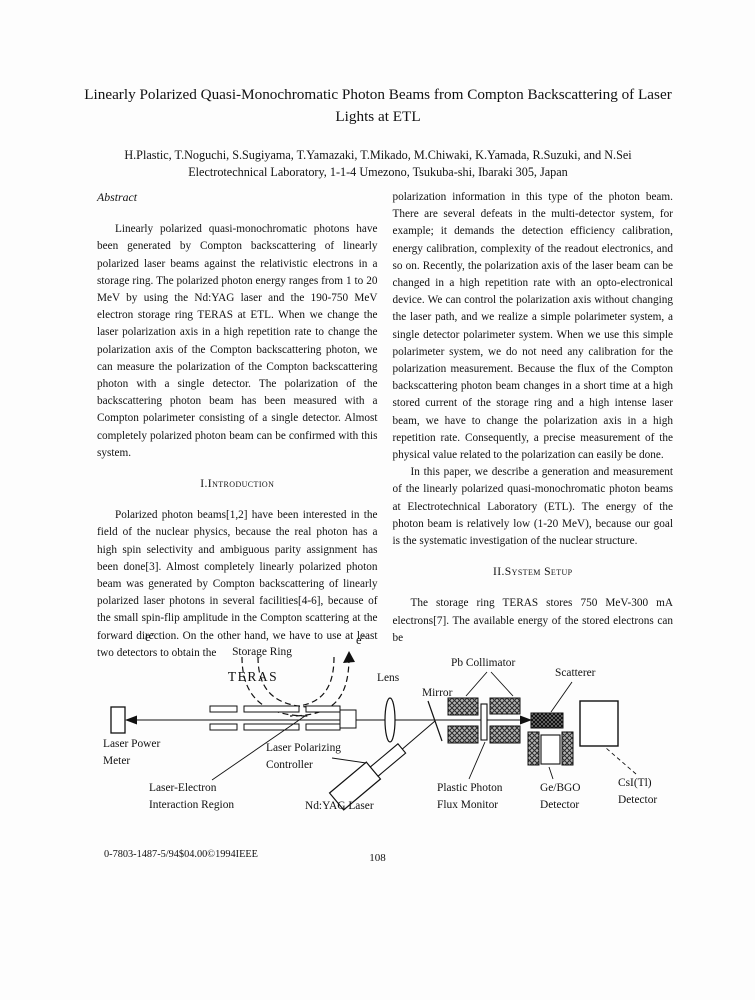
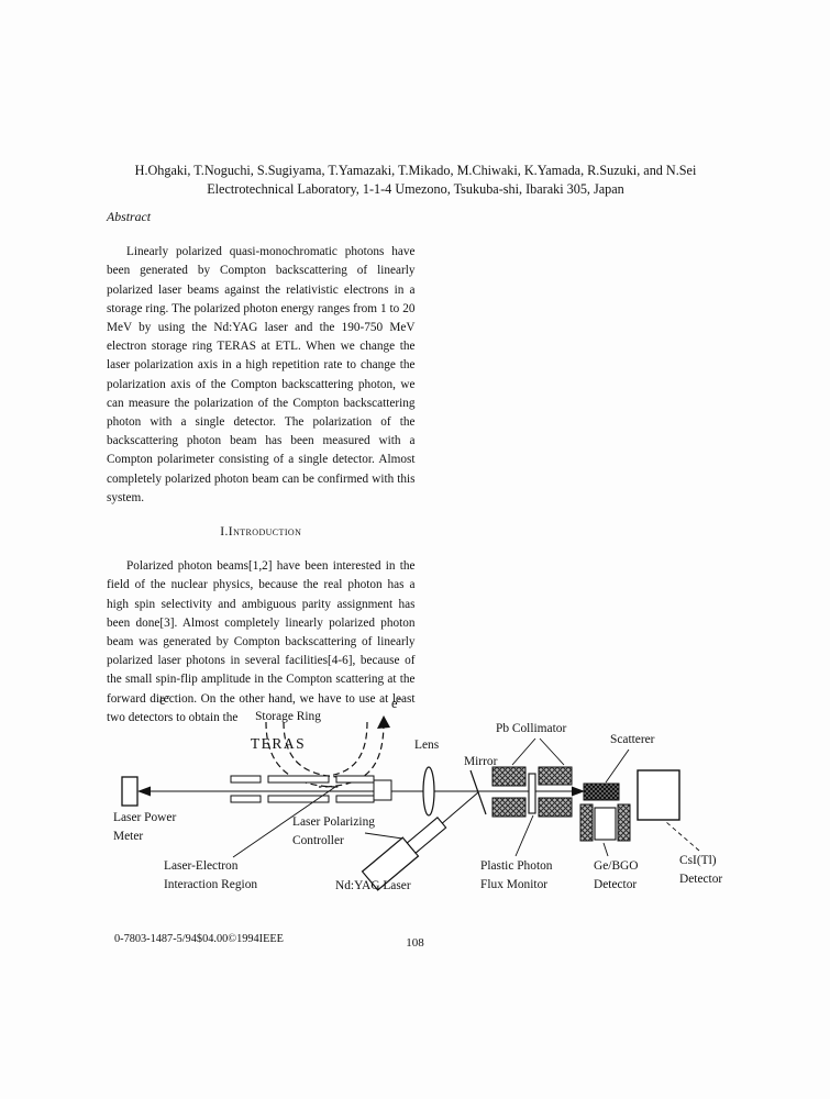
- Linearly Polarized Quasi-Monochromatic Photon Beams from Compton Backscattering of Laser Lights at ETL
- H.Plastic, T.Noguchi, S.Sugiyama, T.Yamazaki, T.Mikado, M.Chiwaki, K.Yamada, R.Suzuki, and N.Sei
+ H.Ohgaki, T.Noguchi, S.Sugiyama, T.Yamazaki, T.Mikado, M.Chiwaki, K.Yamada, R.Suzuki, and N.Sei
  Electrotechnical Laboratory, 1-1-4 Umezono, Tsukuba-shi, Ibaraki 305, Japan
  Abstract
  Linearly polarized quasi-monochromatic photons have been generated by Compton backscattering of linearly polarized laser beams against the relativistic electrons in a storage ring. The polarized photon energy ranges from 1 to 20 MeV by using the Nd:YAG laser and the 190-750 MeV electron storage ring TERAS at ETL. When we change the laser polarization axis in a high repetition rate to change the polarization axis of the Compton backscattering photon, we can measure the polarization of the Compton backscattering photon with a single detector. The polarization of the backscattering photon beam has been measured with a Compton polarimeter consisting of a single detector. Almost completely polarized photon beam can be confirmed with this system.
  I.Introduction
  Polarized photon beams[1,2] have been interested in the field of the nuclear physics, because the real photon has a high spin selectivity and ambiguous parity assignment has been done[3]. Almost completely linearly polarized photon beam was generated by Compton backscattering of linearly polarized laser photons in several facilities[4-6], because of the small spin-flip amplitude in the Compton scattering at the forward direction. On the other hand, we have to use at least two detectors to obtain the
- polarization information in this type of the photon beam. There are several defeats in the multi-detector system, for example; it demands the detection efficiency calibration, energy calibration, complexity of the readout electronics, and so on. Recently, the polarization axis of the laser beam can be changed in a high repetition rate with an opto-electronical device. We can control the polarization axis without changing the laser path, and we realize a simple polarimeter system, a single detector polarimeter system. When we use this simple polarimeter system, we do not need any calibration for the polarization measurement. Because the flux of the Compton backscattering photon beam changes in a short time at a high stored current of the storage ring and a high intense laser beam, we have to change the polarization axis in a high repetition rate. Consequently, a precise measurement of the physical value related to the polarization can easily be done.
- In this paper, we describe a generation and measurement of the linearly polarized quasi-monochromatic photon beams at Electrotechnical Laboratory (ETL). The energy of the photon beam is relatively low (1-20 MeV), because our goal is the systematic investigation of the nuclear structure.
- II.System Setup
- The storage ring TERAS stores 750 MeV-300 mA electrons[7]. The available energy of the stored electrons can be
  e⁻
  e⁻
  Storage Ring
  TERAS
  Lens
  Mirror
  Pb Collimator
  Scatterer
  Laser Power
  Meter
  Laser Polarizing
  Controller
  Laser-Electron
  Interaction Region
  Nd:YAG Laser
  Plastic Photon
  Flux Monitor
  Ge/BGO
  Detector
  CsI(Tl)
  Detector
  0-7803-1487-5/94$04.00©1994IEEE
  108
